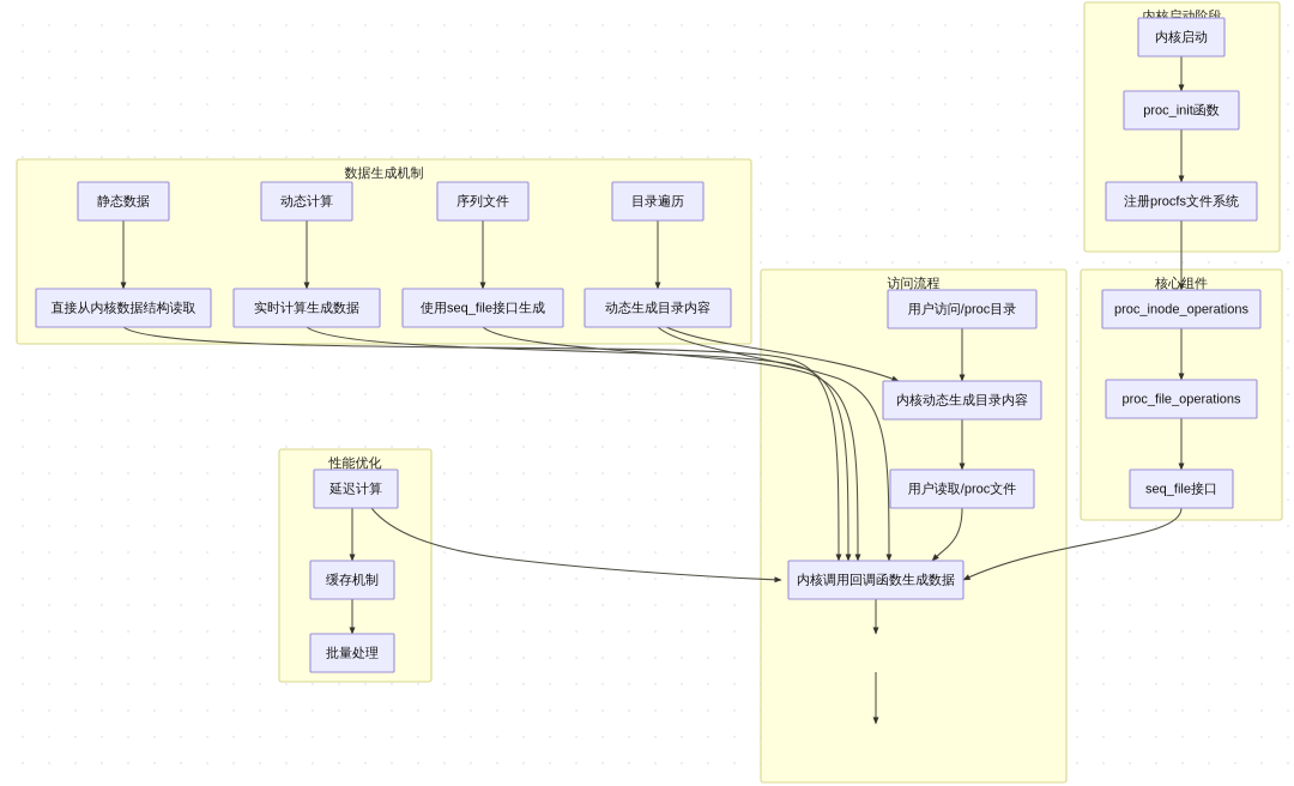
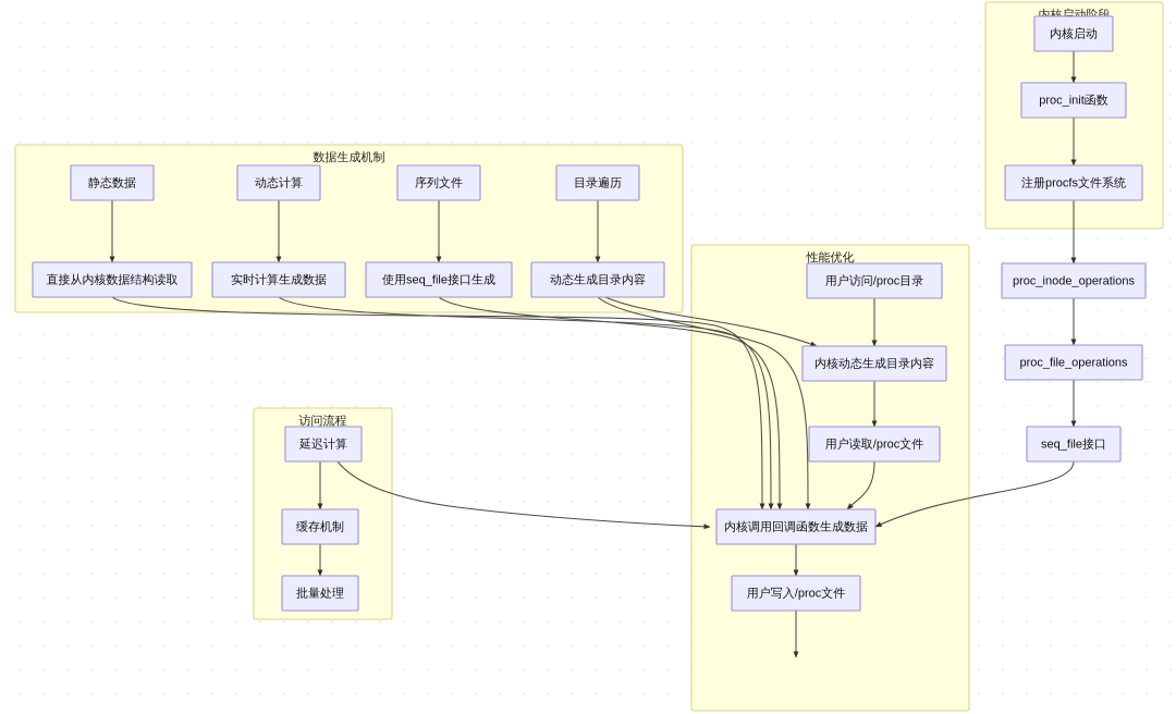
  内核启动阶段
  数据生成机制
- 访问流程
+ 性能优化
- 核心组件
- 性能优化
+ 访问流程
  内核启动
  proc_init函数
  注册procfs文件系统
  静态数据
  动态计算
  序列文件
  目录遍历
  直接从内核数据结构读取
  实时计算生成数据
  使用seq_file接口生成
  动态生成目录内容
  用户访问/proc目录
  内核动态生成目录内容
  用户读取/proc文件
  内核调用回调函数生成数据
+ 用户写入/proc文件
  proc_inode_operations
  proc_file_operations
  seq_file接口
  延迟计算
  缓存机制
  批量处理
